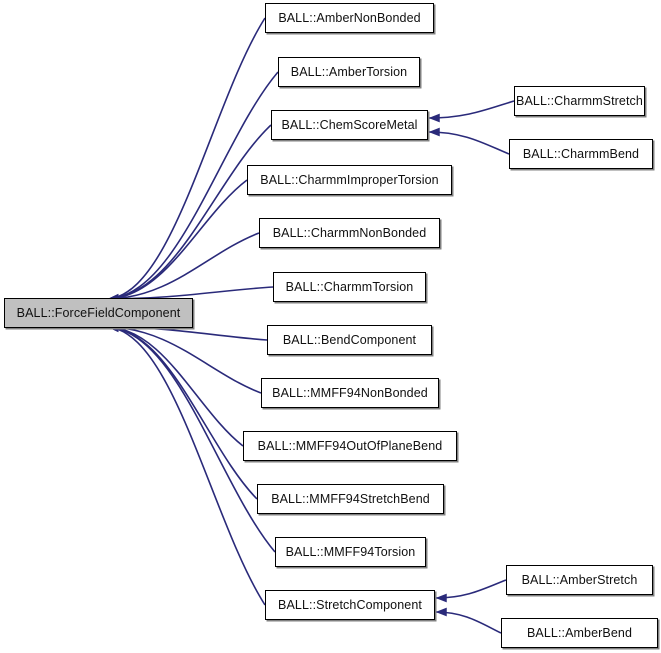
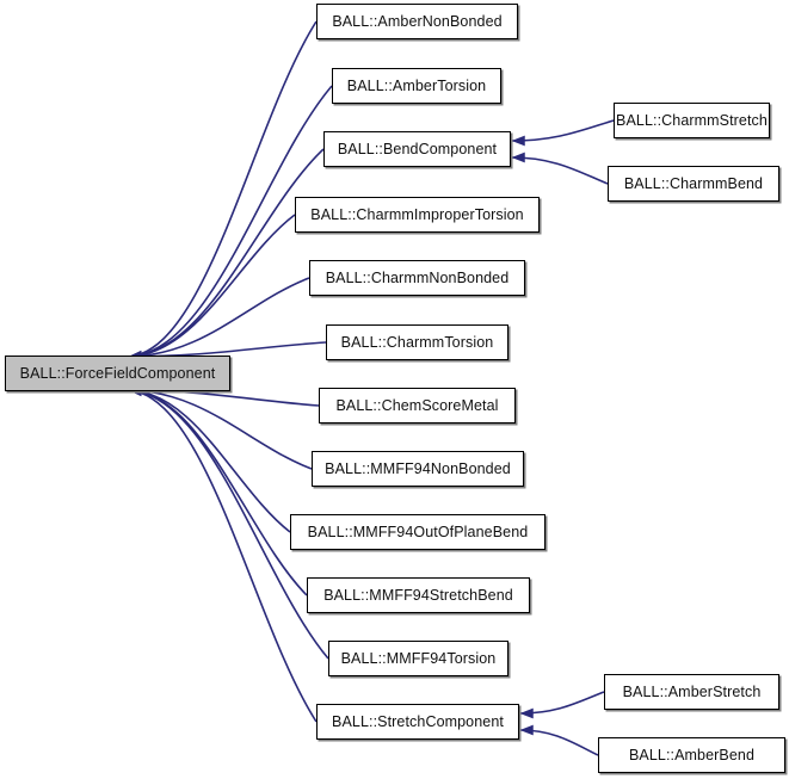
  BALL::ForceFieldComponent
  BALL::AmberNonBonded
  BALL::AmberTorsion
- BALL::ChemScoreMetal
+ BALL::BendComponent
  BALL::CharmmImproperTorsion
  BALL::CharmmNonBonded
  BALL::CharmmTorsion
- BALL::BendComponent
+ BALL::ChemScoreMetal
  BALL::MMFF94NonBonded
  BALL::MMFF94OutOfPlaneBend
  BALL::MMFF94StretchBend
  BALL::MMFF94Torsion
  BALL::StretchComponent
  BALL::CharmmStretch
  BALL::CharmmBend
  BALL::AmberStretch
  BALL::AmberBend
